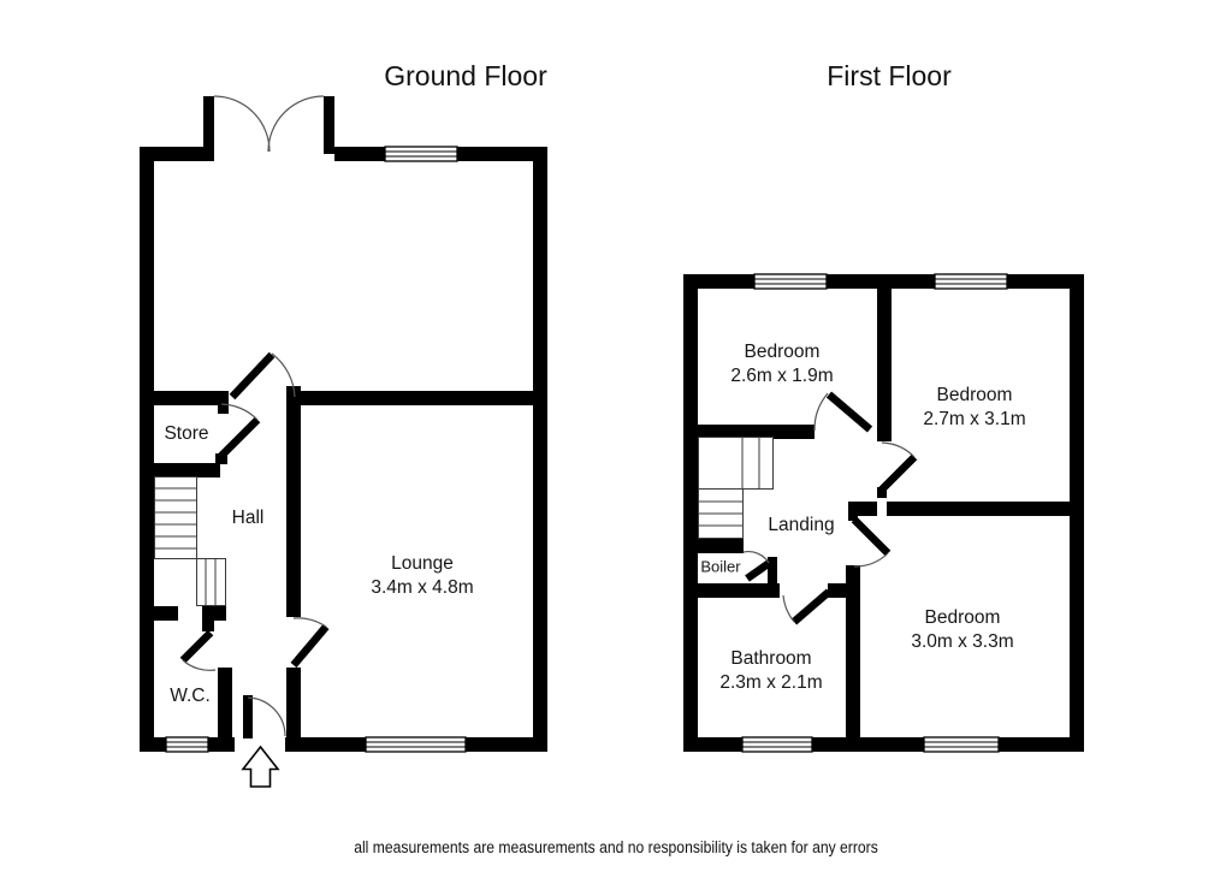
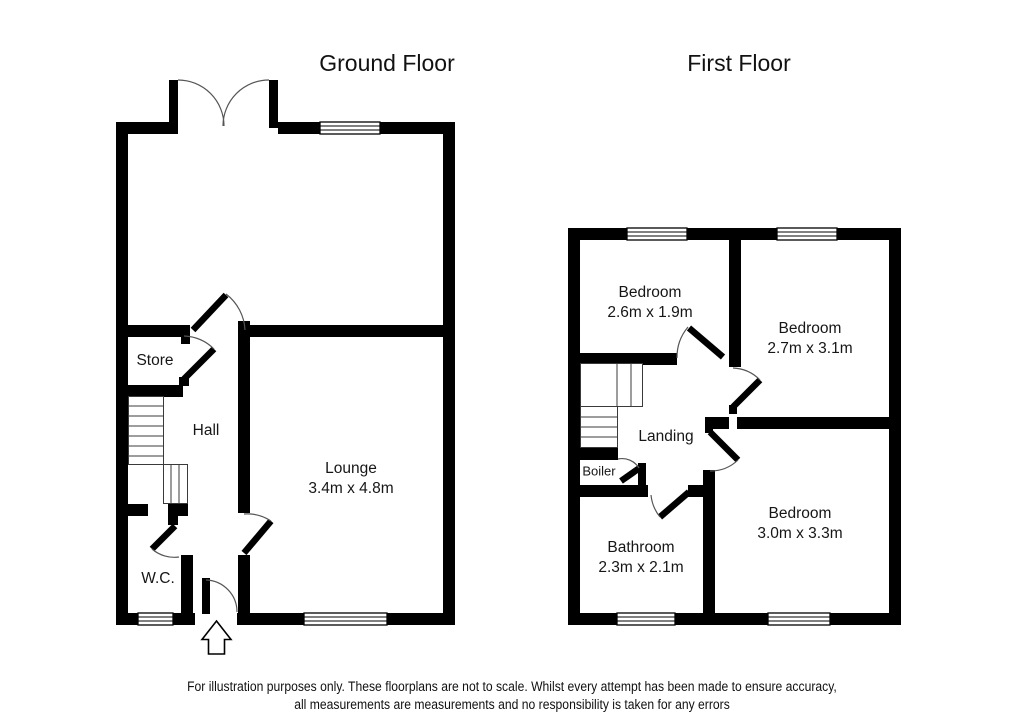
  Ground Floor
  First Floor
  Store
  Hall
  Lounge
  3.4m x 4.8m
  W.C.
  Bedroom
  2.6m x 1.9m
  Bedroom
  2.7m x 3.1m
  Landing
  Boiler
  Bathroom
  2.3m x 2.1m
  Bedroom
  3.0m x 3.3m
+ For illustration purposes only. These floorplans are not to scale. Whilst every attempt has been made to ensure accuracy,
  all measurements are measurements and no responsibility is taken for any errors
